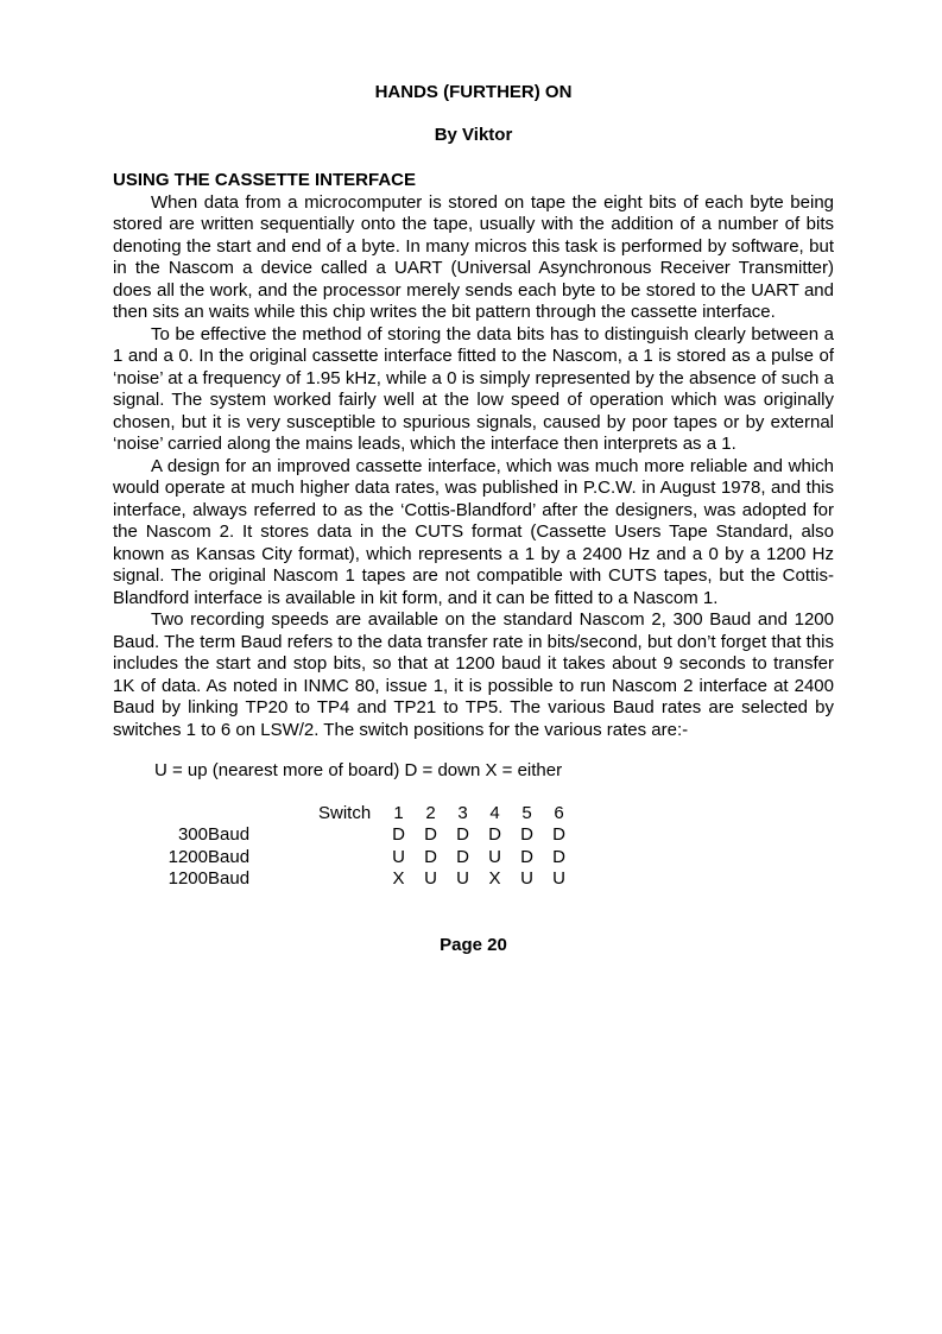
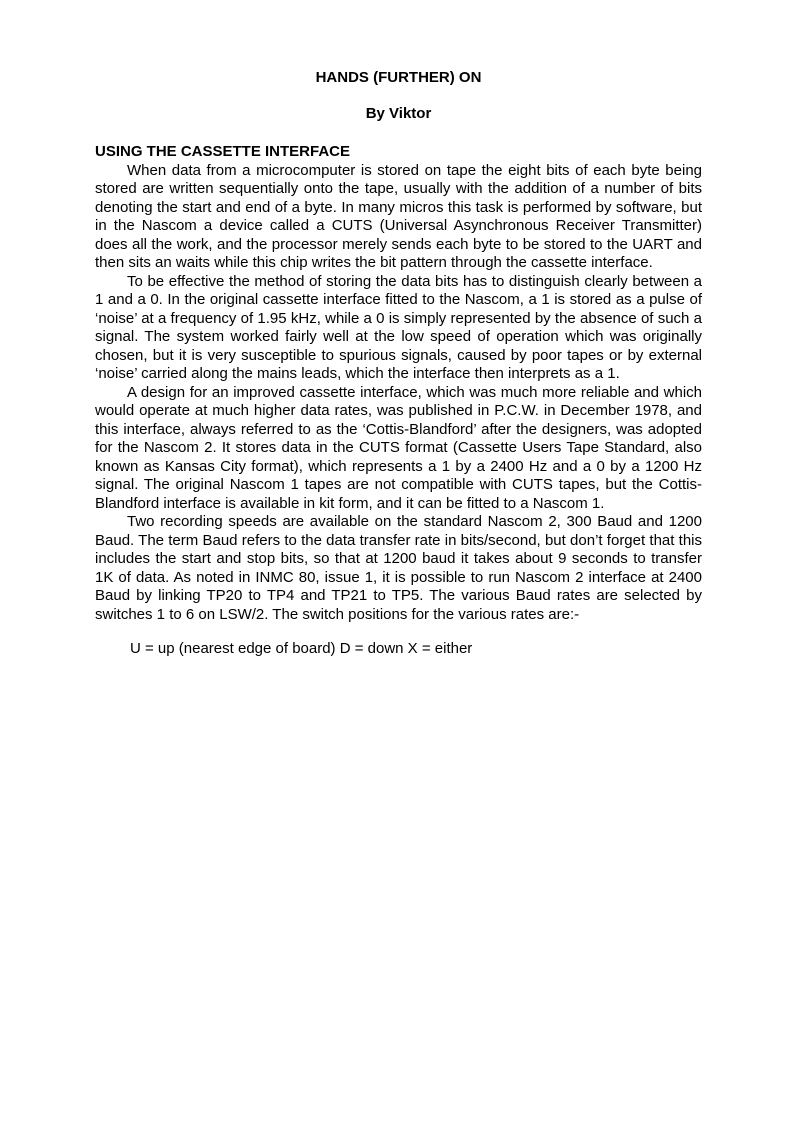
  HANDS (FURTHER) ON
  By Viktor
  USING THE CASSETTE INTERFACE
- When data from a microcomputer is stored on tape the eight bits of each byte being stored are written sequentially onto the tape, usually with the addition of a number of bits denoting the start and end of a byte. In many micros this task is performed by software, but in the Nascom a device called a UART (Universal Asynchronous Receiver Transmitter) does all the work, and the processor merely sends each byte to be stored to the UART and then sits an waits while this chip writes the bit pattern through the cassette interface.
+ When data from a microcomputer is stored on tape the eight bits of each byte being stored are written sequentially onto the tape, usually with the addition of a number of bits denoting the start and end of a byte. In many micros this task is performed by software, but in the Nascom a device called a CUTS (Universal Asynchronous Receiver Transmitter) does all the work, and the processor merely sends each byte to be stored to the UART and then sits an waits while this chip writes the bit pattern through the cassette interface.
  To be effective the method of storing the data bits has to distinguish clearly between a 1 and a 0. In the original cassette interface fitted to the Nascom, a 1 is stored as a pulse of ‘noise’ at a frequency of 1.95 kHz, while a 0 is simply represented by the absence of such a signal. The system worked fairly well at the low speed of operation which was originally chosen, but it is very susceptible to spurious signals, caused by poor tapes or by external ‘noise’ carried along the mains leads, which the interface then interprets as a 1.
- A design for an improved cassette interface, which was much more reliable and which would operate at much higher data rates, was published in P.C.W. in August 1978, and this interface, always referred to as the ‘Cottis-Blandford’ after the designers, was adopted for the Nascom 2. It stores data in the CUTS format (Cassette Users Tape Standard, also known as Kansas City format), which represents a 1 by a 2400 Hz and a 0 by a 1200 Hz signal. The original Nascom 1 tapes are not compatible with CUTS tapes, but the Cottis-Blandford interface is available in kit form, and it can be fitted to a Nascom 1.
+ A design for an improved cassette interface, which was much more reliable and which would operate at much higher data rates, was published in P.C.W. in December 1978, and this interface, always referred to as the ‘Cottis-Blandford’ after the designers, was adopted for the Nascom 2. It stores data in the CUTS format (Cassette Users Tape Standard, also known as Kansas City format), which represents a 1 by a 2400 Hz and a 0 by a 1200 Hz signal. The original Nascom 1 tapes are not compatible with CUTS tapes, but the Cottis-Blandford interface is available in kit form, and it can be fitted to a Nascom 1.
  Two recording speeds are available on the standard Nascom 2, 300 Baud and 1200 Baud. The term Baud refers to the data transfer rate in bits/second, but don’t forget that this includes the start and stop bits, so that at 1200 baud it takes about 9 seconds to transfer 1K of data. As noted in INMC 80, issue 1, it is possible to run Nascom 2 interface at 2400 Baud by linking TP20 to TP4 and TP21 to TP5. The various Baud rates are selected by switches 1 to 6 on LSW/2. The switch positions for the various rates are:-
- U = up (nearest more of board) D = down X = either
+ U = up (nearest edge of board) D = down X = either
- 		Switch	1	2	3	4	5	6
- 300	Baud		D	D	D	D	D	D
- 1200	Baud		U	D	D	U	D	D
- 1200	Baud		X	U	U	X	U	U
- Page 20
